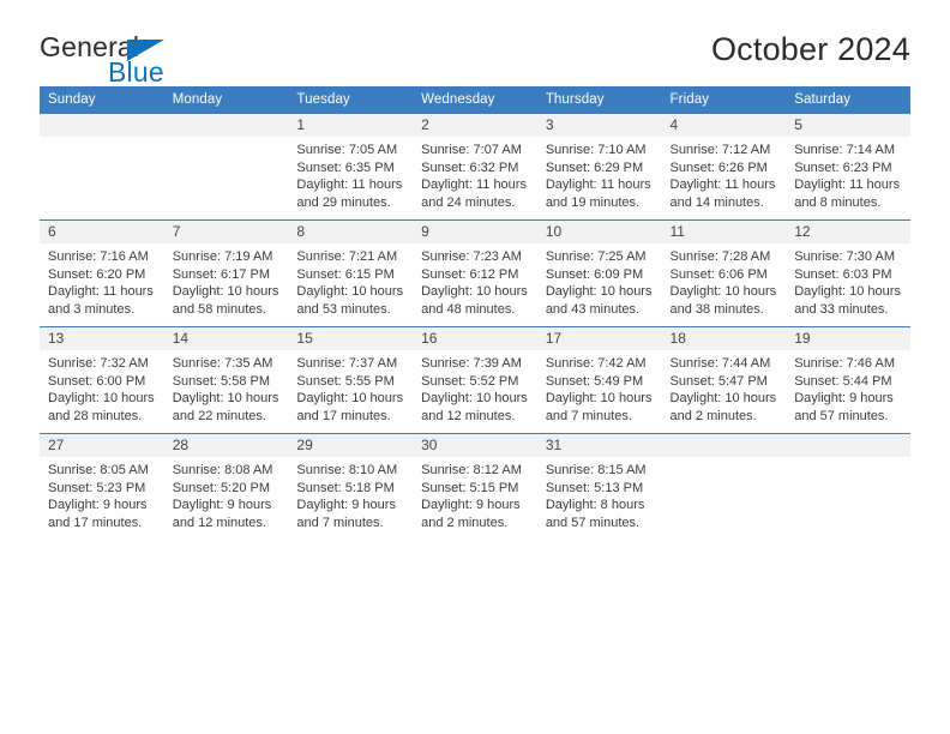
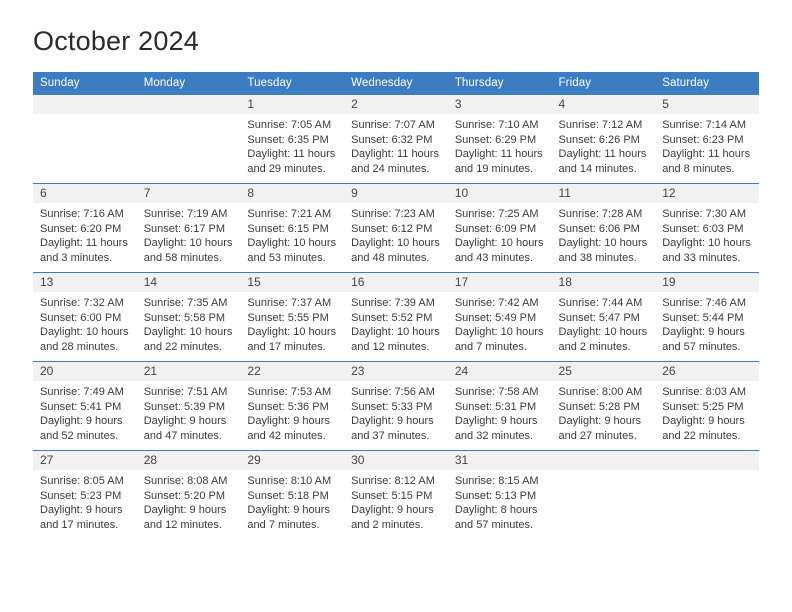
- General
- Blue
  October 2024
  Sunday	Monday	Tuesday	Wednesday	Thursday	Friday	Saturday
  		1Sunrise: 7:05 AMSunset: 6:35 PMDaylight: 11 hours and 29 minutes.	2Sunrise: 7:07 AMSunset: 6:32 PMDaylight: 11 hours and 24 minutes.	3Sunrise: 7:10 AMSunset: 6:29 PMDaylight: 11 hours and 19 minutes.	4Sunrise: 7:12 AMSunset: 6:26 PMDaylight: 11 hours and 14 minutes.	5Sunrise: 7:14 AMSunset: 6:23 PMDaylight: 11 hours and 8 minutes.
  6Sunrise: 7:16 AMSunset: 6:20 PMDaylight: 11 hours and 3 minutes.	7Sunrise: 7:19 AMSunset: 6:17 PMDaylight: 10 hours and 58 minutes.	8Sunrise: 7:21 AMSunset: 6:15 PMDaylight: 10 hours and 53 minutes.	9Sunrise: 7:23 AMSunset: 6:12 PMDaylight: 10 hours and 48 minutes.	10Sunrise: 7:25 AMSunset: 6:09 PMDaylight: 10 hours and 43 minutes.	11Sunrise: 7:28 AMSunset: 6:06 PMDaylight: 10 hours and 38 minutes.	12Sunrise: 7:30 AMSunset: 6:03 PMDaylight: 10 hours and 33 minutes.
  13Sunrise: 7:32 AMSunset: 6:00 PMDaylight: 10 hours and 28 minutes.	14Sunrise: 7:35 AMSunset: 5:58 PMDaylight: 10 hours and 22 minutes.	15Sunrise: 7:37 AMSunset: 5:55 PMDaylight: 10 hours and 17 minutes.	16Sunrise: 7:39 AMSunset: 5:52 PMDaylight: 10 hours and 12 minutes.	17Sunrise: 7:42 AMSunset: 5:49 PMDaylight: 10 hours and 7 minutes.	18Sunrise: 7:44 AMSunset: 5:47 PMDaylight: 10 hours and 2 minutes.	19Sunrise: 7:46 AMSunset: 5:44 PMDaylight: 9 hours and 57 minutes.
+ 20Sunrise: 7:49 AMSunset: 5:41 PMDaylight: 9 hours and 52 minutes.	21Sunrise: 7:51 AMSunset: 5:39 PMDaylight: 9 hours and 47 minutes.	22Sunrise: 7:53 AMSunset: 5:36 PMDaylight: 9 hours and 42 minutes.	23Sunrise: 7:56 AMSunset: 5:33 PMDaylight: 9 hours and 37 minutes.	24Sunrise: 7:58 AMSunset: 5:31 PMDaylight: 9 hours and 32 minutes.	25Sunrise: 8:00 AMSunset: 5:28 PMDaylight: 9 hours and 27 minutes.	26Sunrise: 8:03 AMSunset: 5:25 PMDaylight: 9 hours and 22 minutes.
  27Sunrise: 8:05 AMSunset: 5:23 PMDaylight: 9 hours and 17 minutes.	28Sunrise: 8:08 AMSunset: 5:20 PMDaylight: 9 hours and 12 minutes.	29Sunrise: 8:10 AMSunset: 5:18 PMDaylight: 9 hours and 7 minutes.	30Sunrise: 8:12 AMSunset: 5:15 PMDaylight: 9 hours and 2 minutes.	31Sunrise: 8:15 AMSunset: 5:13 PMDaylight: 8 hours and 57 minutes.
